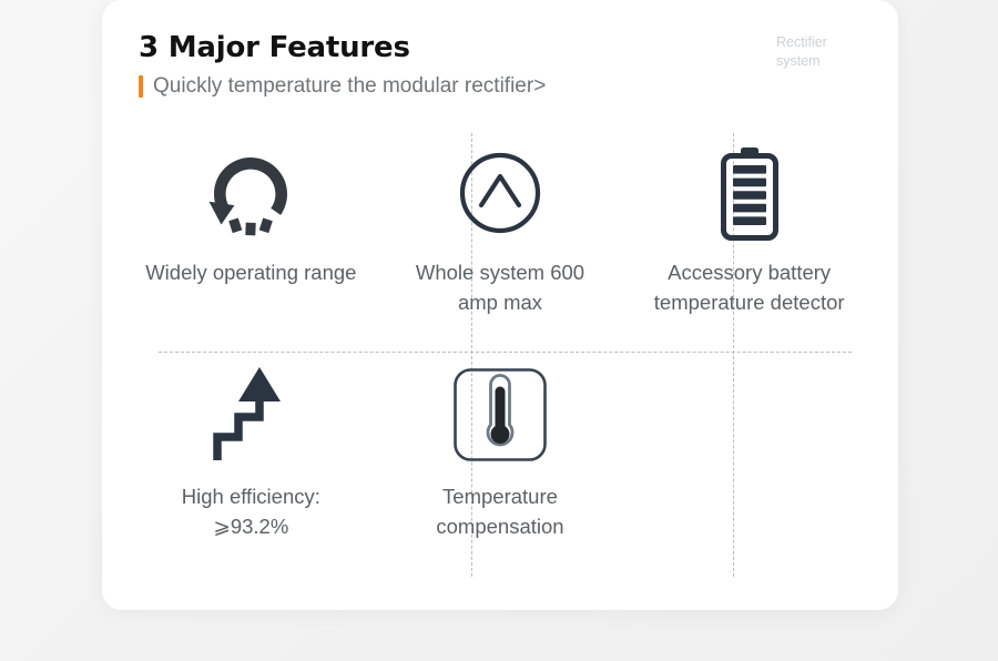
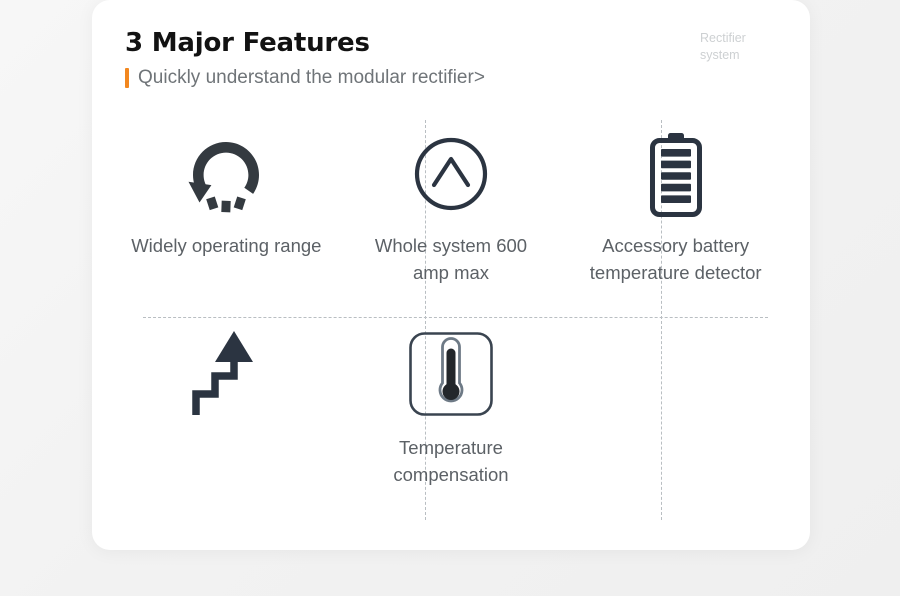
  3 Major Features
- Quickly temperature the modular rectifier>
+ Quickly understand the modular rectifier>
  Rectifier system
  Widely operating range
  Whole system 600
  amp max
  Accessory battery
  temperature detector
- High efficiency:
- ⩾93.2%
  Temperature
  compensation
